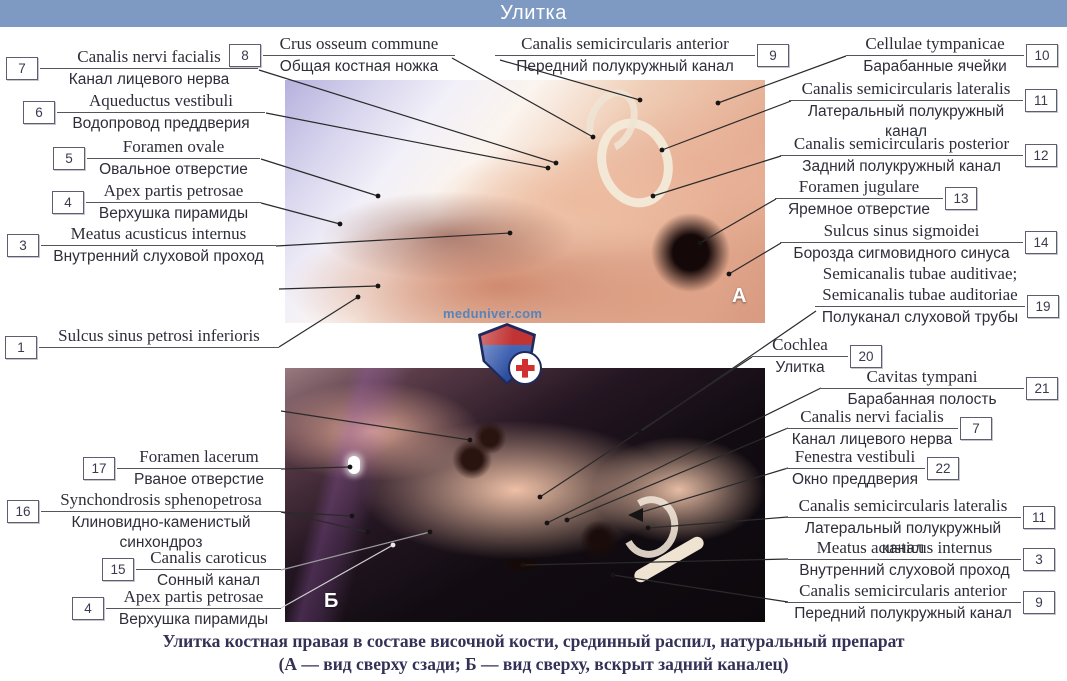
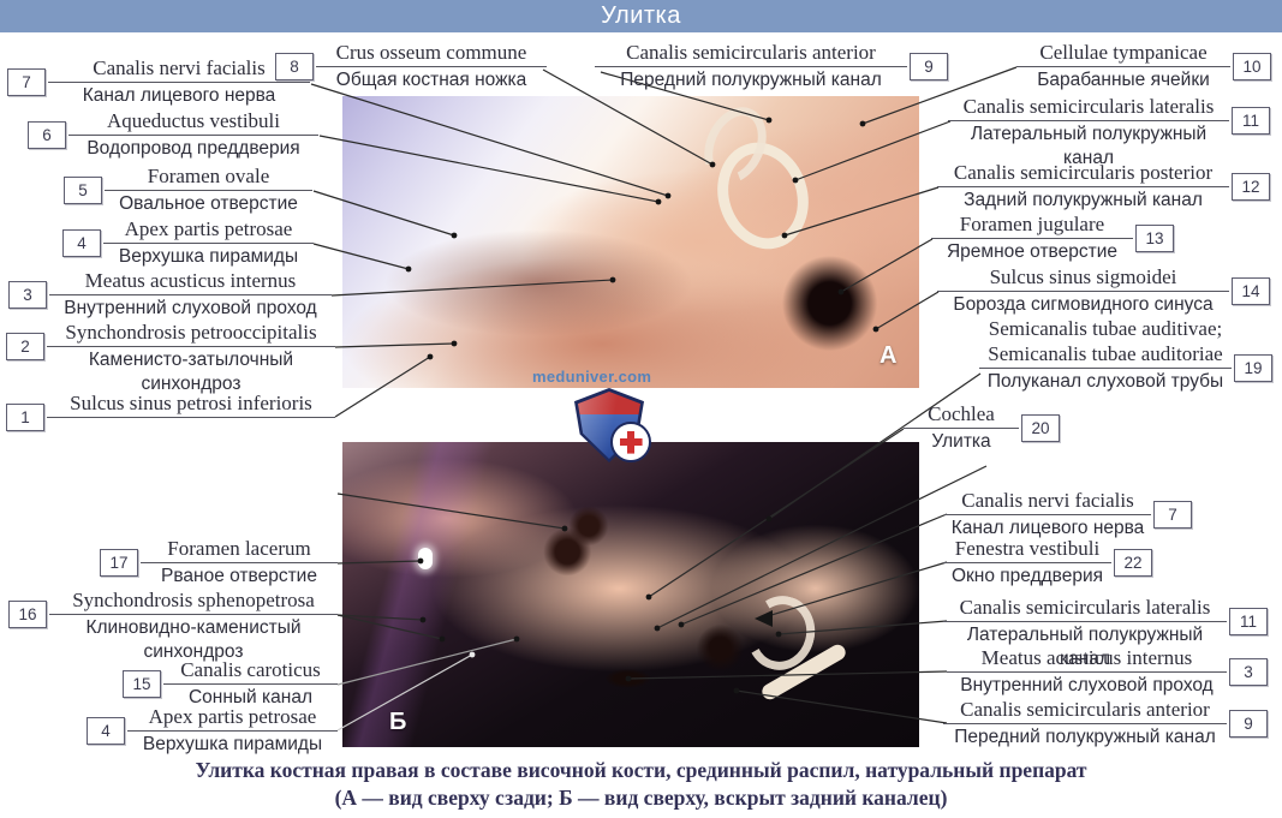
  Улитка
  А
  Б
  meduniver.com
  Crus osseum commune
  8
  Общая костная ножка
  Canalis semicircularis anterior
  9
  Передний полукружный канал
  Canalis nervi facialis
  7
  Канал лицевого нерва
  Aqueductus vestibuli
  6
  Водопровод преддверия
  Foramen ovale
  5
  Овальное отверстие
  Apex partis petrosae
  4
  Верхушка пирамиды
  Meatus acusticus internus
  3
  Внутренний слуховой проход
+ Synchondrosis petrooccipitalis
+ 2
+ Каменисто-затылочный синхондроз
  Sulcus sinus petrosi inferioris
  1
  Foramen lacerum
  17
  Рваное отверстие
  Synchondrosis sphenopetrosa
  16
  Клиновидно-каменистый синхондроз
  Canalis caroticus
  15
  Сонный канал
  Apex partis petrosae
  4
  Верхушка пирамиды
  Cellulae tympanicae
  10
  Барабанные ячейки
  Canalis semicircularis lateralis
  11
  Латеральный полукружный канал
  Canalis semicircularis posterior
  12
  Задний полукружный канал
  Foramen jugulare
  13
  Яремное отверстие
  Sulcus sinus sigmoidei
  14
  Борозда сигмовидного синуса
  Semicanalis tubae auditivae;
  Semicanalis tubae auditoriae
  19
  Полуканал слуховой трубы
  Cochlea
  20
  Улитка
- Cavitas tympani
- 21
- Барабанная полость
  Canalis nervi facialis
  7
  Канал лицевого нерва
  Fenestra vestibuli
  22
  Окно преддверия
  Canalis semicircularis lateralis
  11
  Латеральный полукружный канал
  Meatus acusticus internus
  3
  Внутренний слуховой проход
  Canalis semicircularis anterior
  9
  Передний полукружный канал
  Улитка костная правая в составе височной кости, срединный распил, натуральный препарат
  (А — вид сверху сзади; Б — вид сверху, вскрыт задний каналец)
